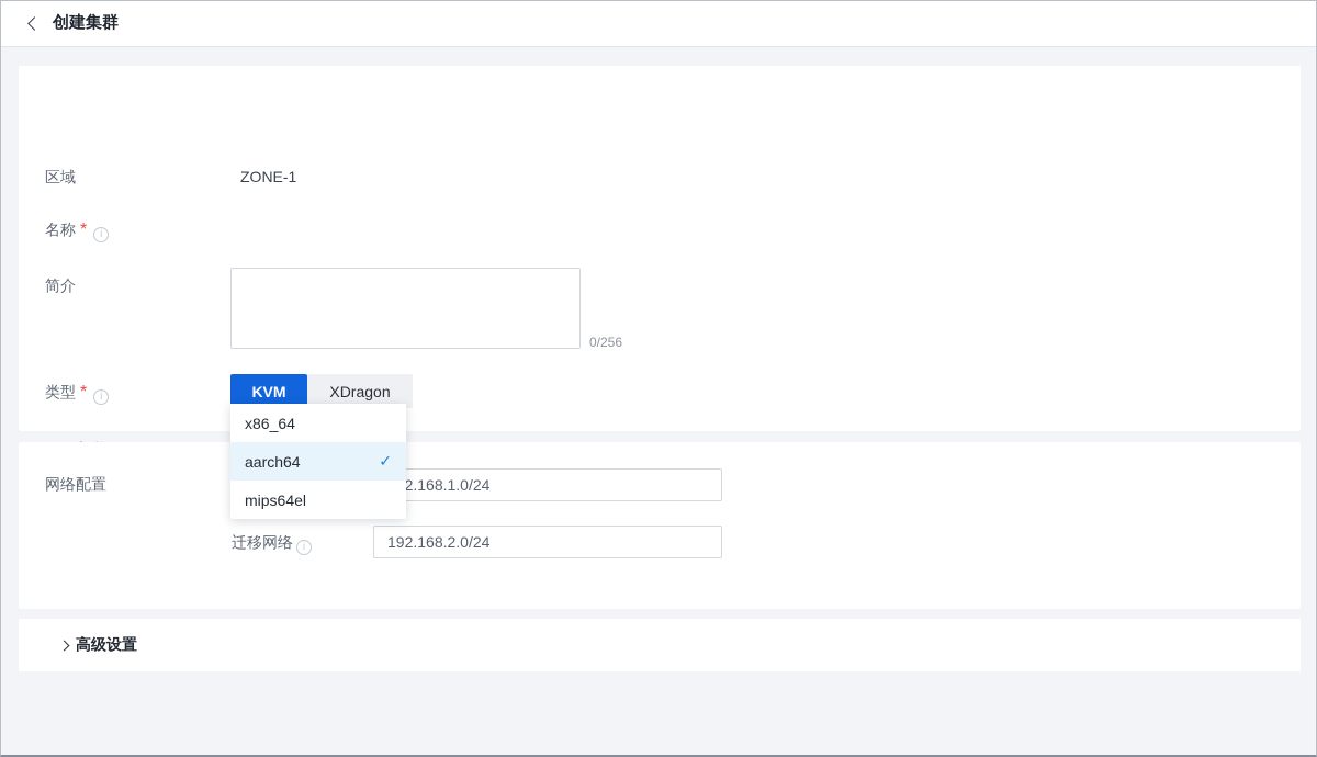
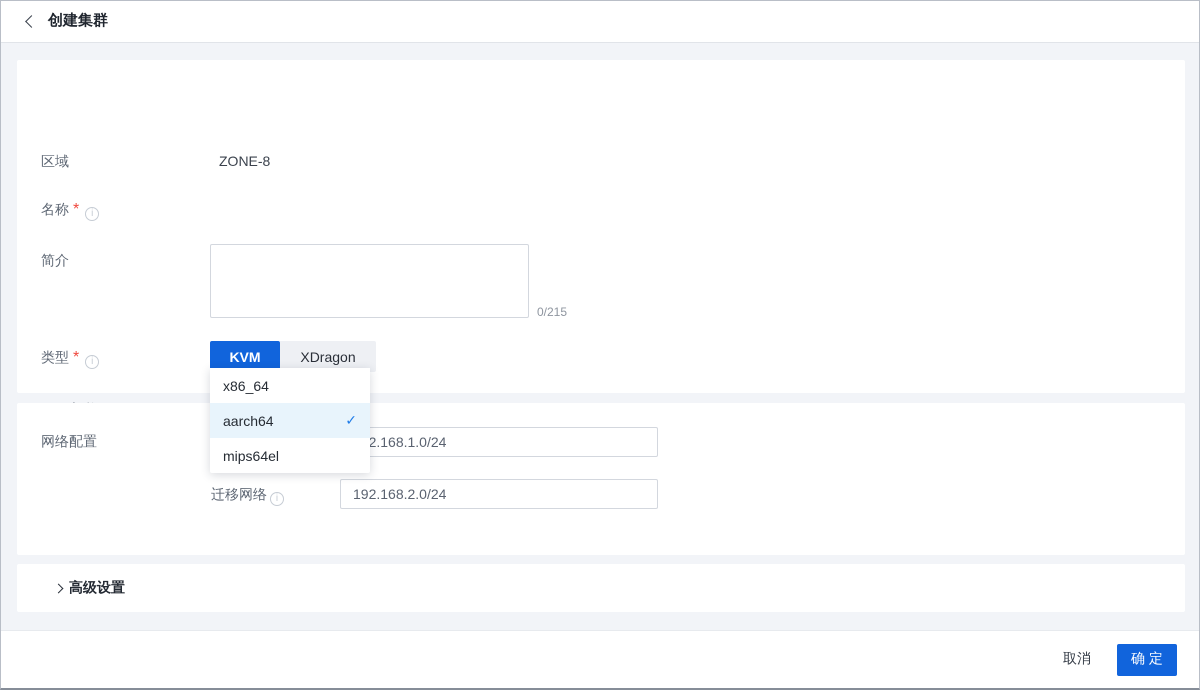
  创建集群
  区域
- ZONE-1
+ ZONE-8
  名称 * i
  简介
- 0/256
+ 0/215
  类型 * i
  KVM
  XDragon
  网络配置
  2.168.1.0/24
  迁移网络 i
  192.168.2.0/24
  x86_64
  aarch64
  ✓
  mips64el
  高级设置
+ 取消
+ 确 定
